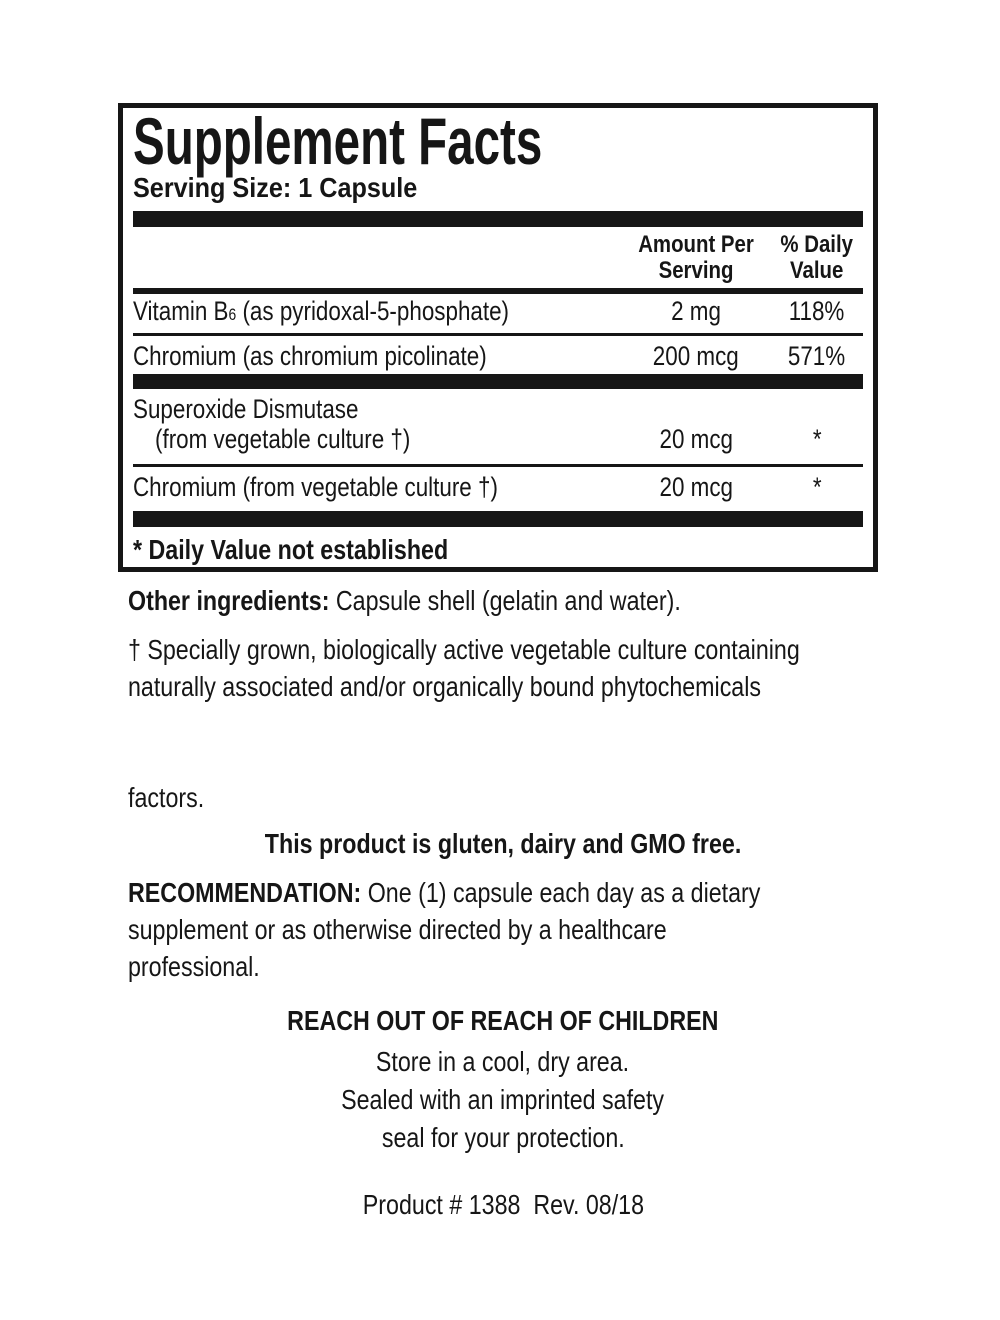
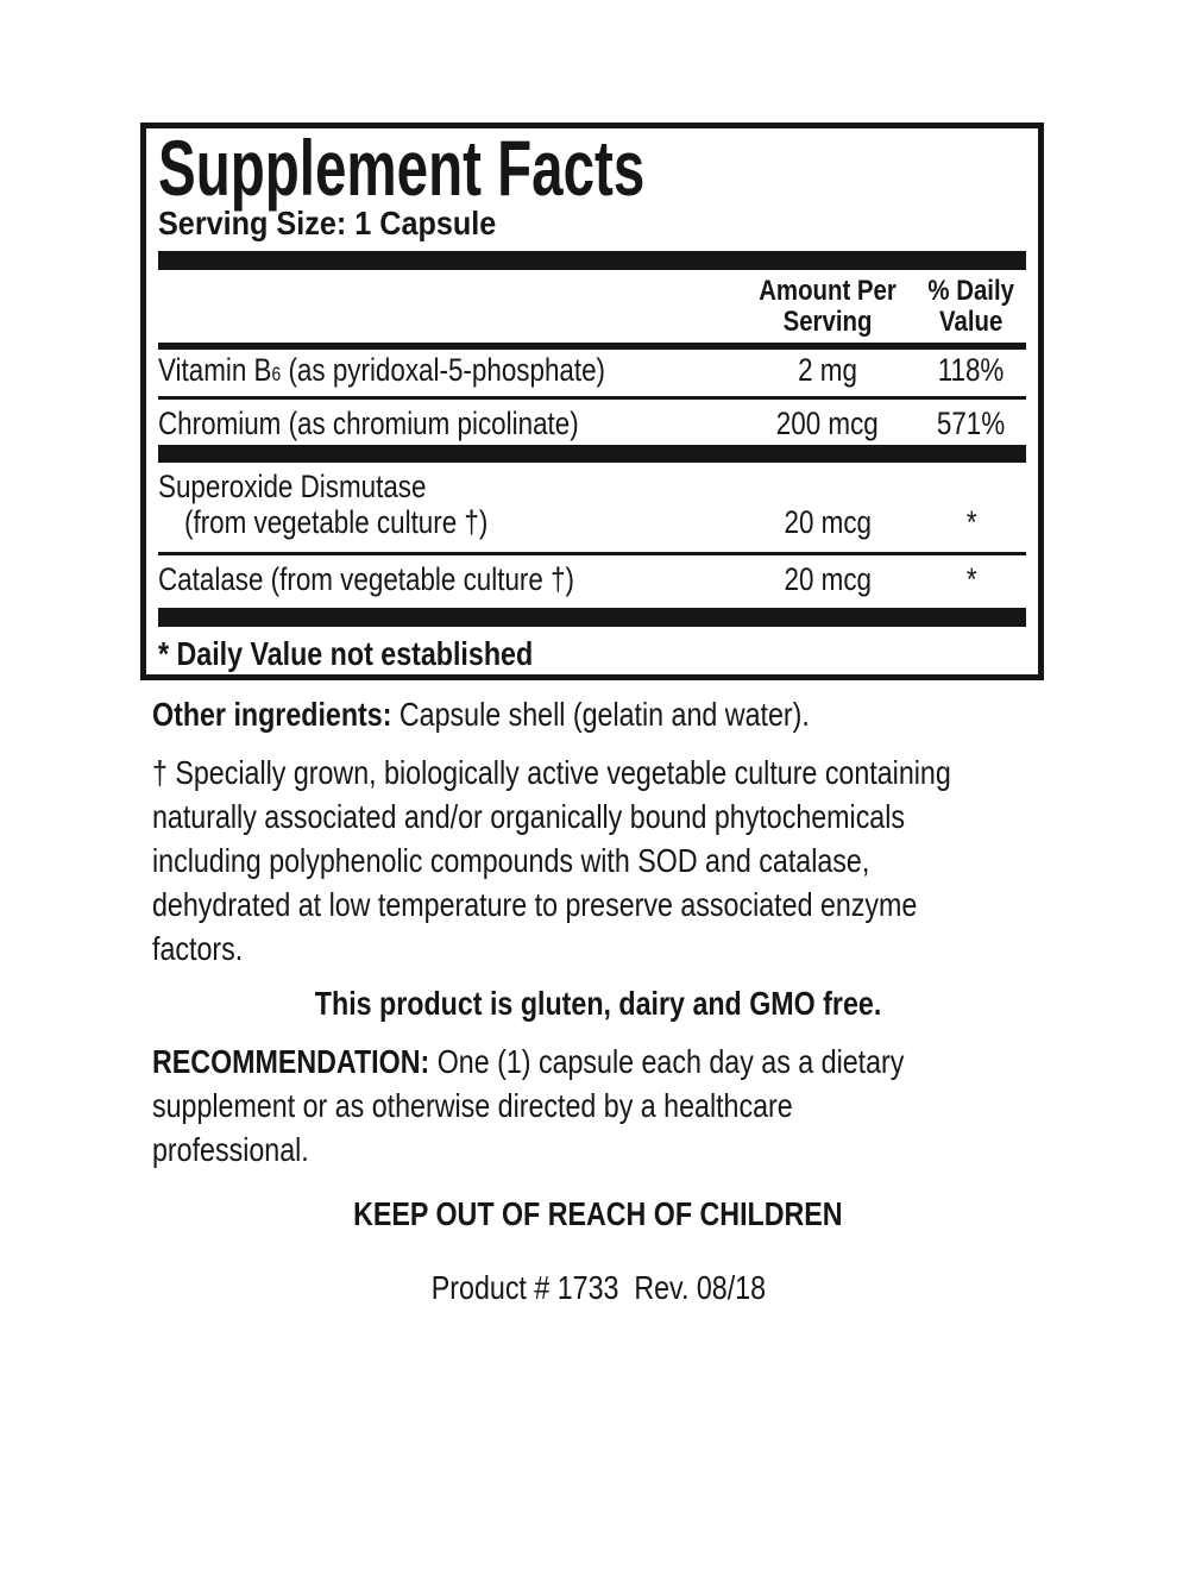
  Supplement Facts
  Serving Size: 1 Capsule
  Amount Per
  Serving
  % Daily
  Value
  Vitamin B6 (as pyridoxal-5-phosphate)
  2 mg
  118%
  Chromium (as chromium picolinate)
  200 mcg
  571%
  Superoxide Dismutase
  (from vegetable culture †)
  20 mcg
  *
- Chromium (from vegetable culture †)
+ Catalase (from vegetable culture †)
  20 mcg
  *
  * Daily Value not established
  Other ingredients: Capsule shell (gelatin and water).
  † Specially grown, biologically active vegetable culture containing
  naturally associated and/or organically bound phytochemicals
+ including polyphenolic compounds with SOD and catalase,
+ dehydrated at low temperature to preserve associated enzyme
  factors.
  This product is gluten, dairy and GMO free.
  RECOMMENDATION: One (1) capsule each day as a dietary
  supplement or as otherwise directed by a healthcare
  professional.
- REACH OUT OF REACH OF CHILDREN
+ KEEP OUT OF REACH OF CHILDREN
- Store in a cool, dry area.
- Sealed with an imprinted safety
- seal for your protection.
- Product # 1388 Rev. 08/18
+ Product # 1733 Rev. 08/18
